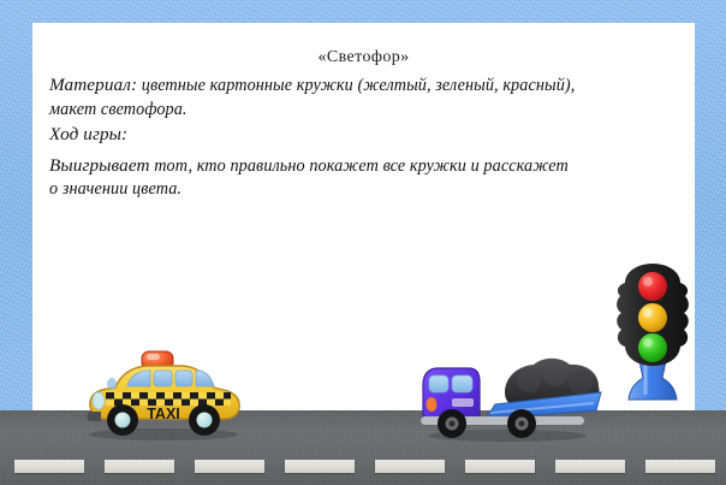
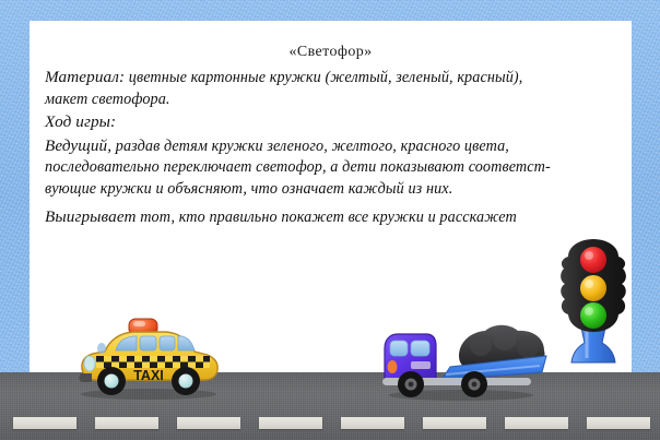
  «Светофор»
  Материал: цветные картонные кружки (желтый, зеленый, красный),
  макет светофора.
  Ход игры:
+ Ведущий, раздав детям кружки зеленого, желтого, красного цвета,
+ последовательно переключает светофор, а дети показывают соответст-
+ вующие кружки и объясняют, что означает каждый из них.
  Выигрывает тот, кто правильно покажет все кружки и расскажет
- о значении цвета.
  TAXI
